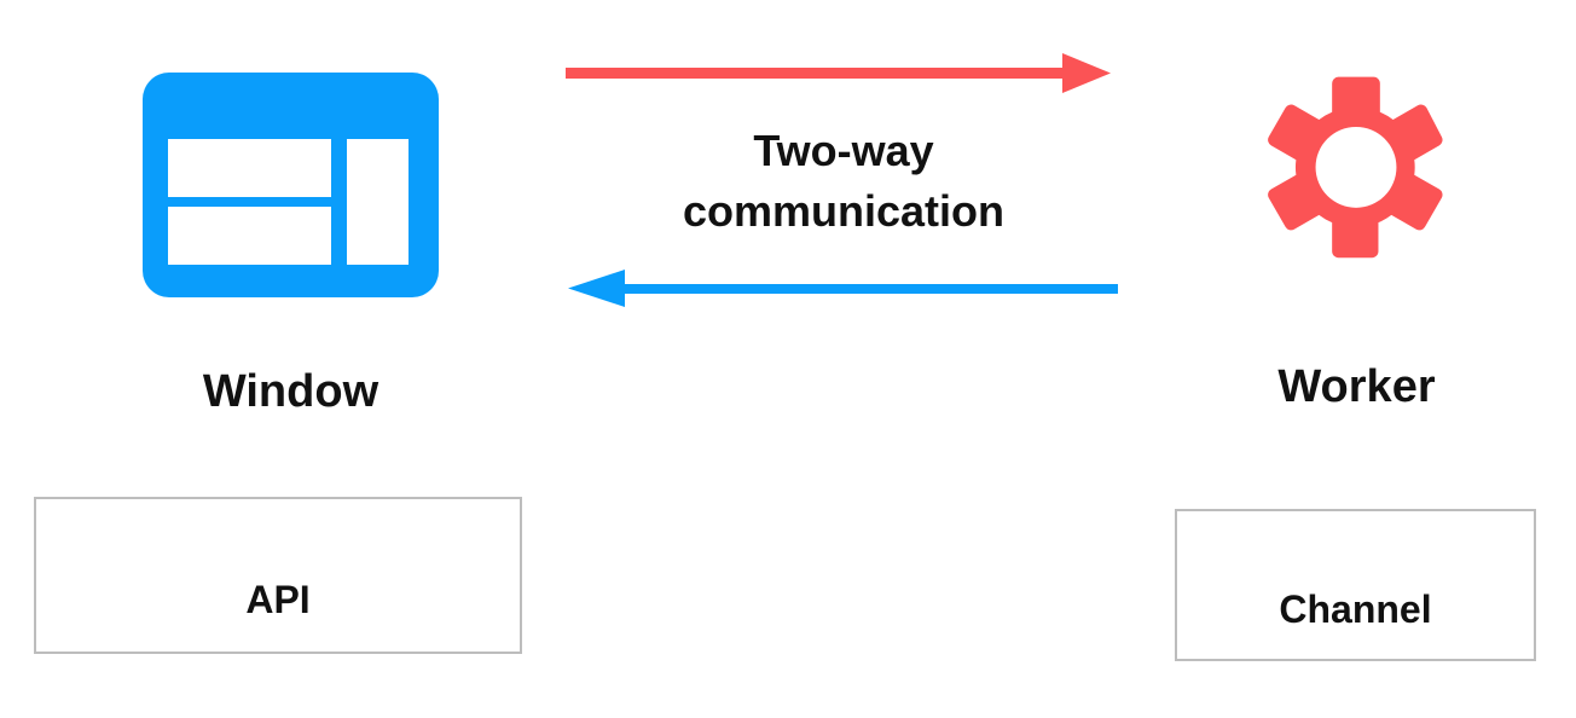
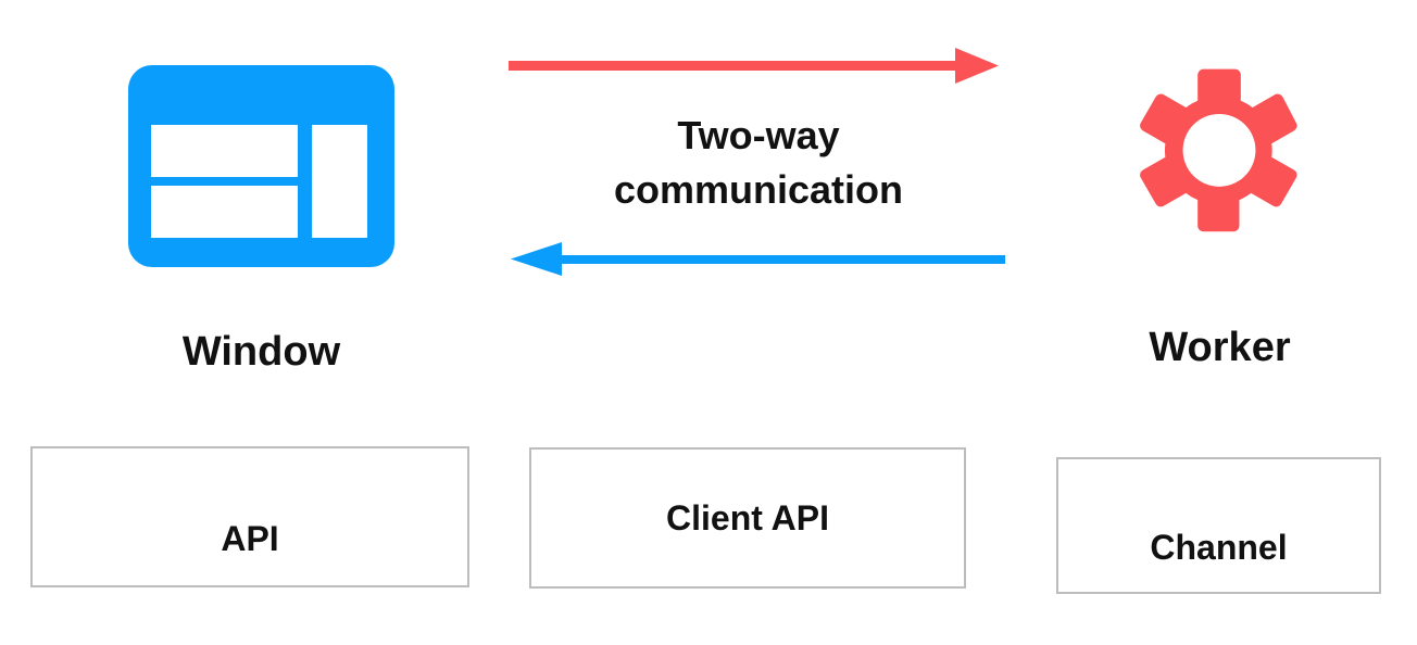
  Two-way
  communication
  Window
  Worker
  API
+ Client API
  Channel
